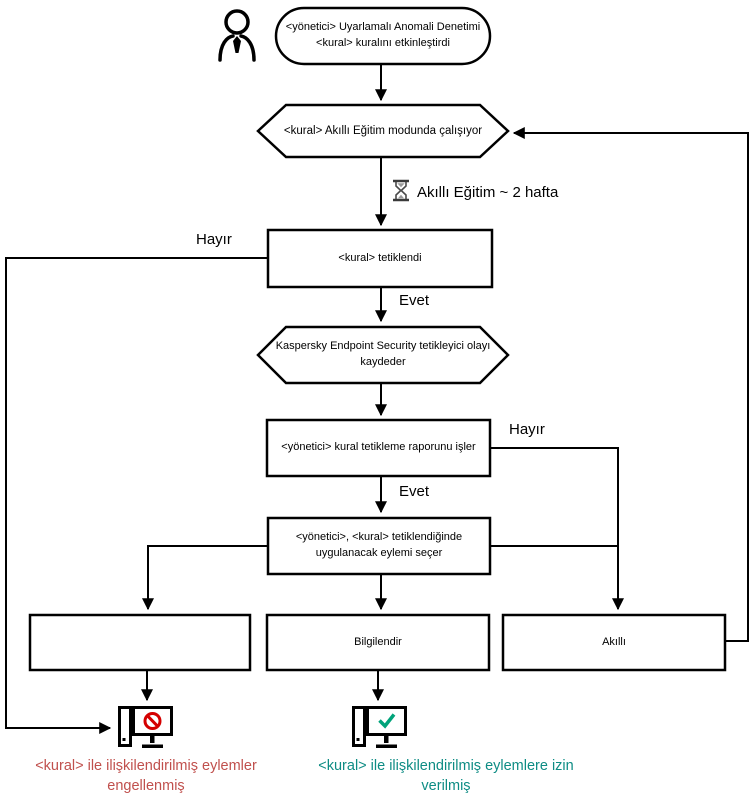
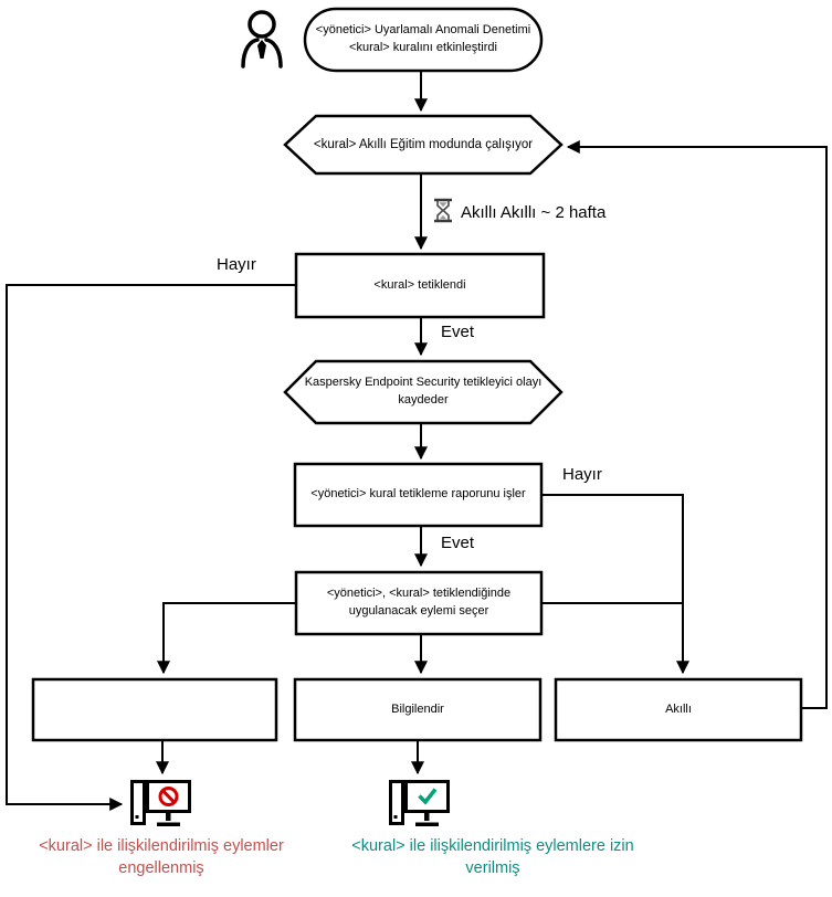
  <yönetici> Uyarlamalı Anomali Denetimi
  <kural> kuralını etkinleştirdi
  <kural> Akıllı Eğitim modunda çalışıyor
  <kural> tetiklendi
  Kaspersky Endpoint Security tetikleyici olayı
  kaydeder
  <yönetici> kural tetikleme raporunu işler
  <yönetici>, <kural> tetiklendiğinde
  uygulanacak eylemi seçer
  Bilgilendir
  Akıllı
- Akıllı Eğitim ~ 2 hafta
+ Akıllı Akıllı ~ 2 hafta
  Hayır
  Evet
  Evet
  Hayır
  <kural> ile ilişkilendirilmiş eylemler
  engellenmiş
  <kural> ile ilişkilendirilmiş eylemlere izin
  verilmiş
